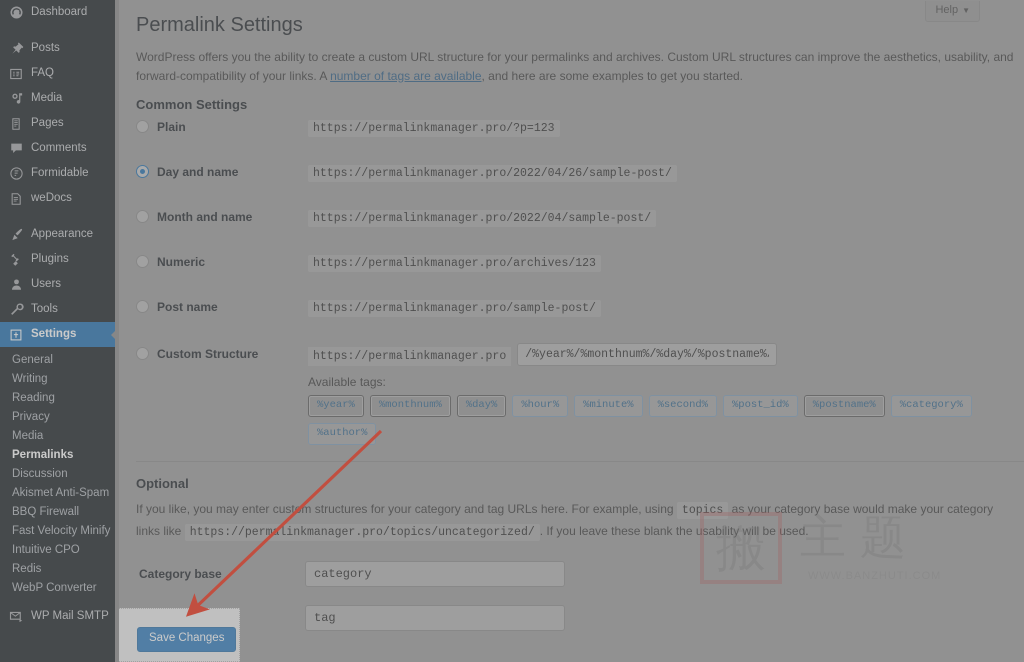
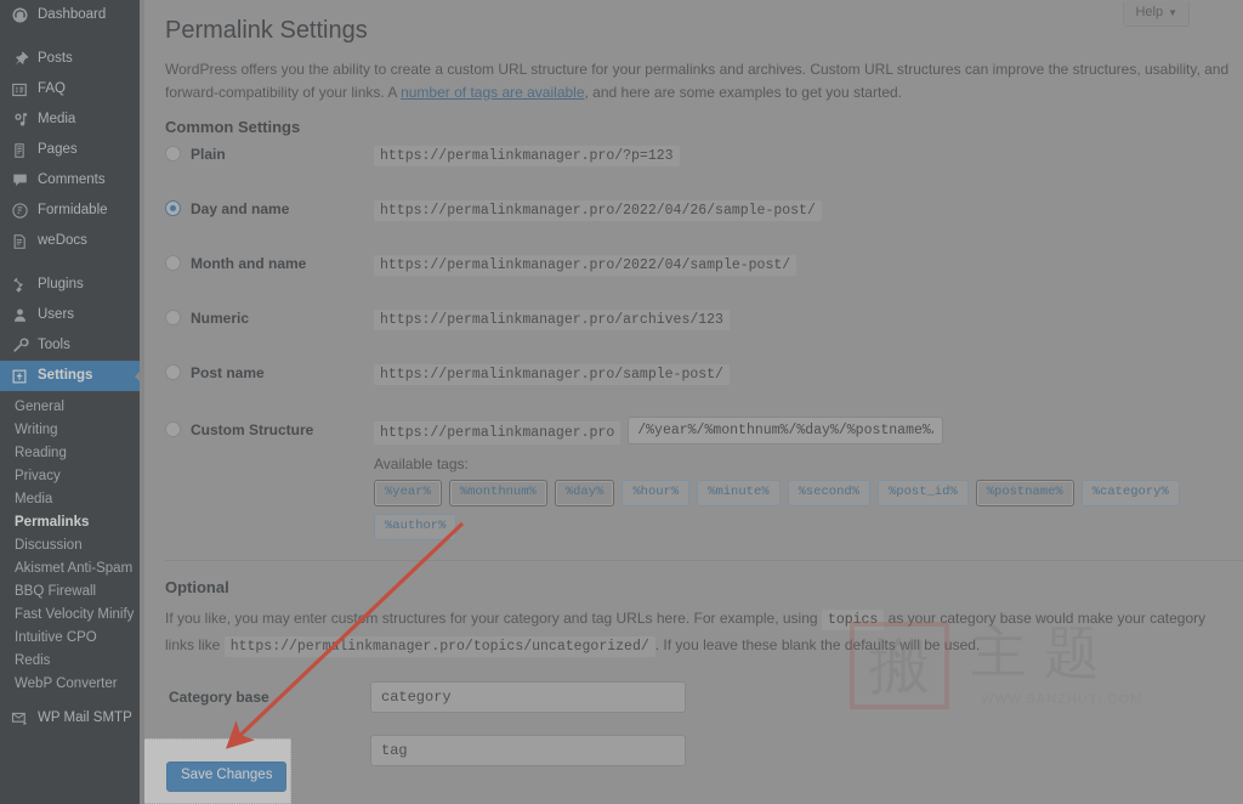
  Dashboard
  Posts
  FAQ
  Media
  Pages
  Comments
  Formidable
  weDocs
- Appearance
  Plugins
  Users
  Tools
  Settings
  General
  Writing
  Reading
  Privacy
  Media
  Permalinks
  Discussion
  Akismet Anti-Spam
  BBQ Firewall
  Fast Velocity Minify
  Intuitive CPO
  Redis
  WebP Converter
  WP Mail SMTP
  Help ▼
  Permalink Settings
- WordPress offers you the ability to create a custom URL structure for your permalinks and archives. Custom URL structures can improve the aesthetics, usability, and forward-compatibility of your links. A number of tags are available, and here are some examples to get you started.
+ WordPress offers you the ability to create a custom URL structure for your permalinks and archives. Custom URL structures can improve the structures, usability, and forward-compatibility of your links. A number of tags are available, and here are some examples to get you started.
  Common Settings
  Plain	https://permalinkmanager.pro/?p=123
  Day and name	https://permalinkmanager.pro/2022/04/26/sample-post/
  Month and name	https://permalinkmanager.pro/2022/04/sample-post/
  Numeric	https://permalinkmanager.pro/archives/123
  Post name	https://permalinkmanager.pro/sample-post/
  Custom Structure	https://permalinkmanager.pro /%year%/%monthnum%/%day%/%postname% Available tags: %year% %monthnum% %day% %hour% %minute% %second% %post_id% %postname% %category% %author%
  Optional
- If you like, you may enter custm structures for your category and tag URLs here. For example, using topics as your category base would make your category links like https://permlinkmanager.pro/topics/uncategorized/ . If you leave these blank the usability will be used.
+ If you like, you may enter custm structures for your category and tag URLs here. For example, using topics as your category base would make your category links like https://permlinkmanager.pro/topics/uncategorized/ . If you leave these blank the defaults will be used.
  Category base
  category
  tag
  搬
  主题
  Save Changes
